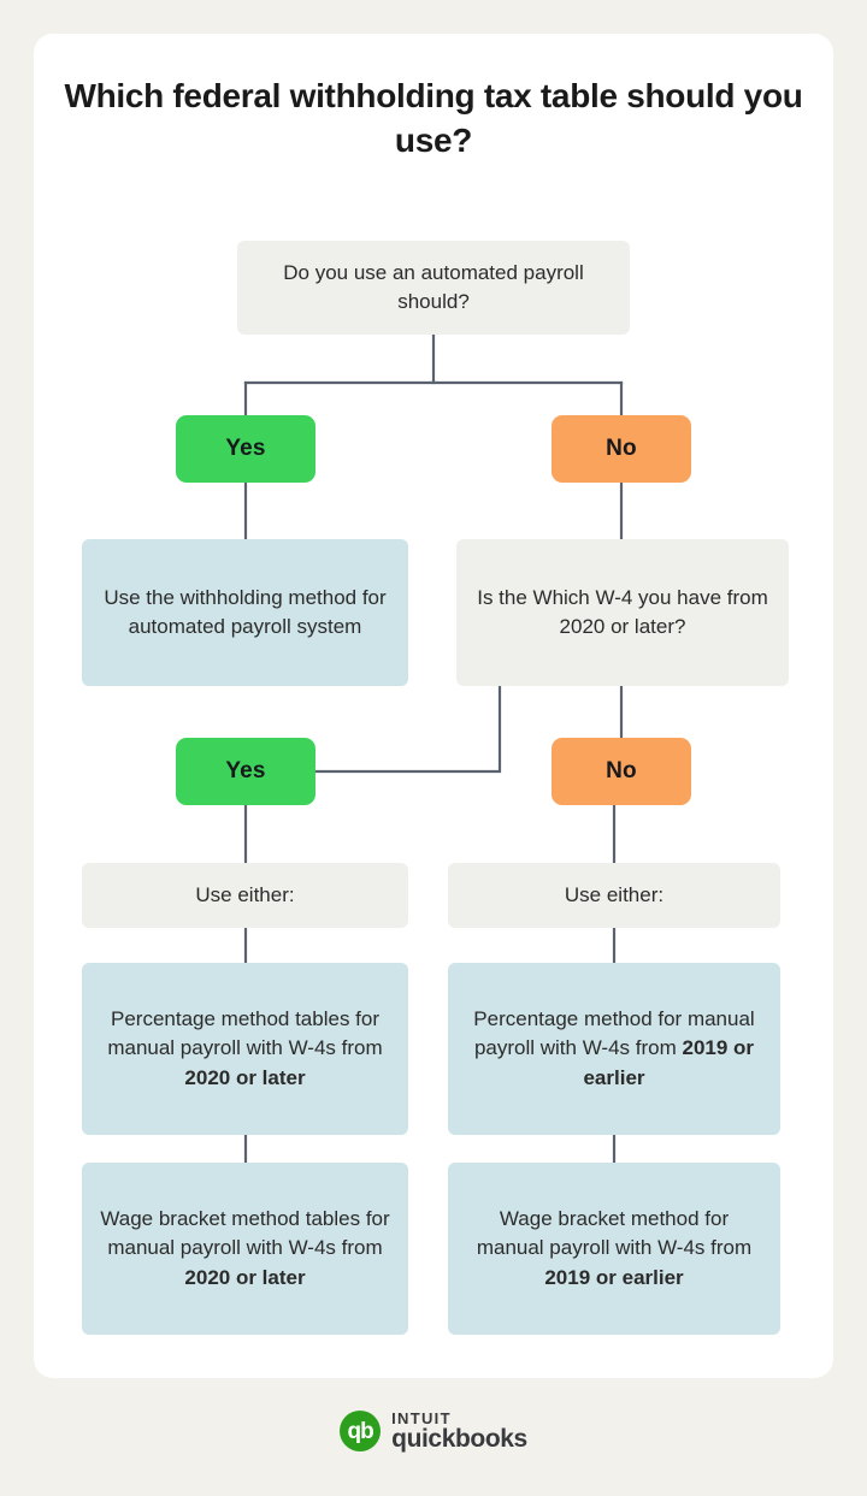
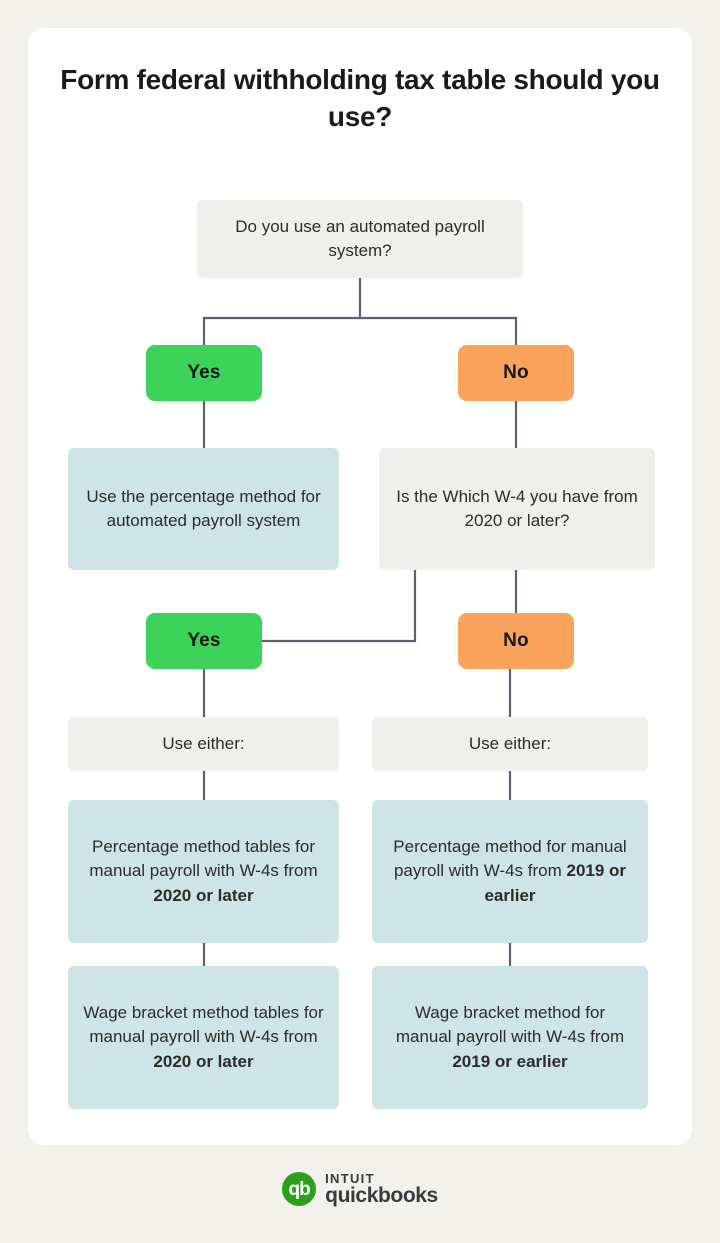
- Which federal withholding tax table should you use?
+ Form federal withholding tax table should you use?
- Do you use an automated payroll should?
+ Do you use an automated payroll system?
  Yes
  No
- Use the withholding method for automated payroll system
+ Use the percentage method for automated payroll system
  Is the Which W-4 you have from 2020 or later?
  Yes
  No
  Use either:
  Use either:
  Percentage method tables for manual payroll with W-4s from 2020 or later
  Percentage method for manual payroll with W-4s from 2019 or earlier
  Wage bracket method tables for manual payroll with W-4s from 2020 or later
  Wage bracket method for manual payroll with W-4s from 2019 or earlier
  qb
  INTUIT
  quickbooks
